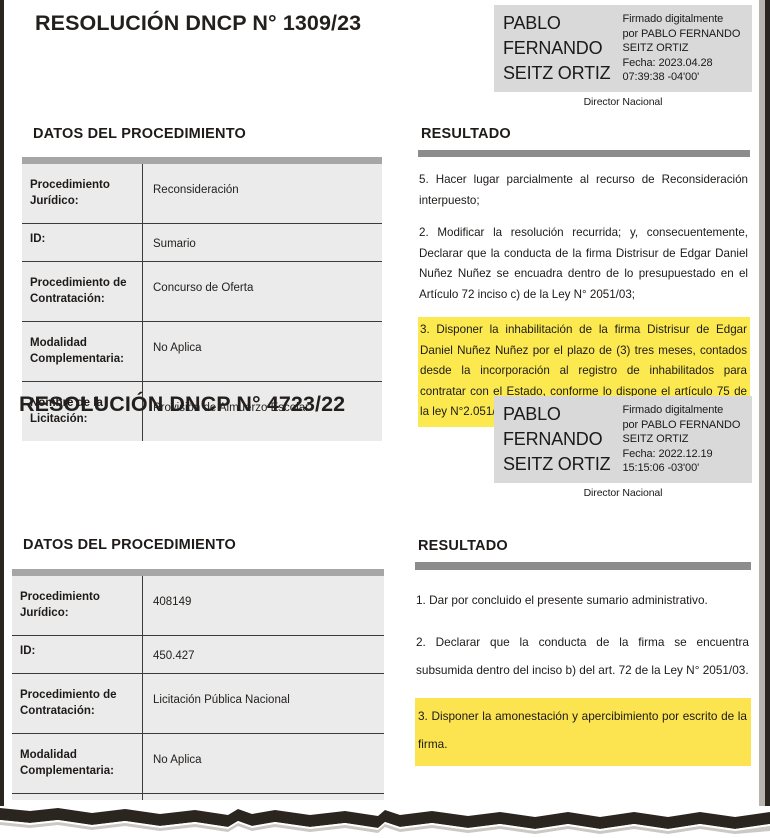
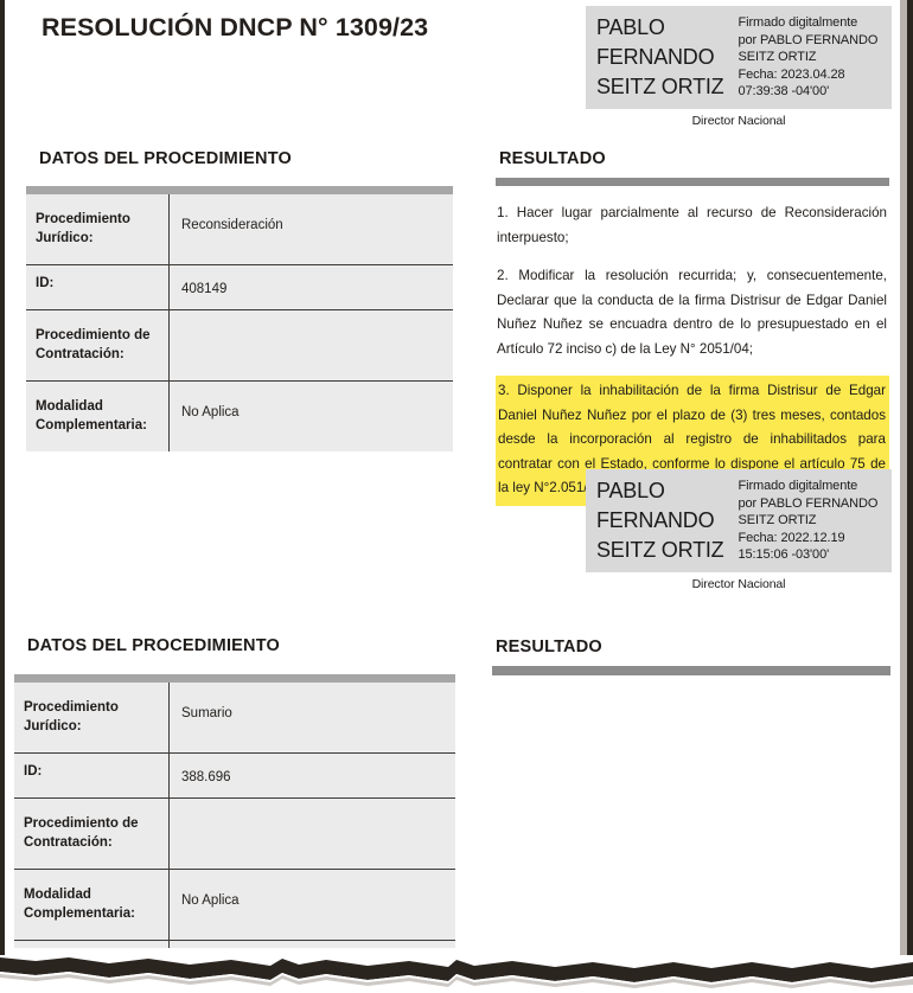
  RESOLUCIÓN DNCP N° 1309/23
  PABLO
  FERNANDO
  SEITZ ORTIZ
  Firmado digitalmente
  por PABLO FERNANDO
  SEITZ ORTIZ
  Fecha: 2023.04.28
  07:39:38 -04'00'
  Director Nacional
  DATOS DEL PROCEDIMIENTO
  RESULTADO
  Procedimiento
  Jurídico:
  Reconsideración
  ID:
- Sumario
+ 408149
  Procedimiento de
  Contratación:
- Concurso de Oferta
  Modalidad
  Complementaria:
  No Aplica
- Nombre de la
- Licitación:
- Provisión de Almuerzo Escolar
- 5. Hacer lugar parcialmente al recurso de Reconsideración interpuesto;
+ 1. Hacer lugar parcialmente al recurso de Reconsideración interpuesto;
- 2. Modificar la resolución recurrida; y, consecuentemente, Declarar que la conducta de la firma Distrisur de Edgar Daniel Nuñez Nuñez se encuadra dentro de lo presupuestado en el Artículo 72 inciso c) de la Ley N° 2051/03;
+ 2. Modificar la resolución recurrida; y, consecuentemente, Declarar que la conducta de la firma Distrisur de Edgar Daniel Nuñez Nuñez se encuadra dentro de lo presupuestado en el Artículo 72 inciso c) de la Ley N° 2051/04;
  3. Disponer la inhabilitación de la firma Distrisur de Edgar Daniel Nuñez Nuñez por el plazo de (3) tres meses, contados desde la incorporación al registro de inhabilitados para contratar con el Estado, conforme lo dispone el artículo 75 de la ley N°2.051
- RESOLUCIÓN DNCP N° 4723/22
  PABLO
  FERNANDO
  SEITZ ORTIZ
  Firmado digitalmente
  por PABLO FERNANDO
  SEITZ ORTIZ
  Fecha: 2022.12.19
  15:15:06 -03'00'
  Director Nacional
  DATOS DEL PROCEDIMIENTO
  RESULTADO
  Procedimiento
  Jurídico:
- 408149
+ Sumario
  ID:
- 450.427
+ 388.696
  Procedimiento de
  Contratación:
- Licitación Pública Nacional
  Modalidad
  Complementaria:
  No Aplica
- 1. Dar por concluido el presente sumario administrativo.
- 2. Declarar que la conducta de la firma se encuentra subsumida dentro del inciso b) del art. 72 de la Ley N° 2051/03.
- 3. Disponer la amonestación y apercibimiento por escrito de la firma.
